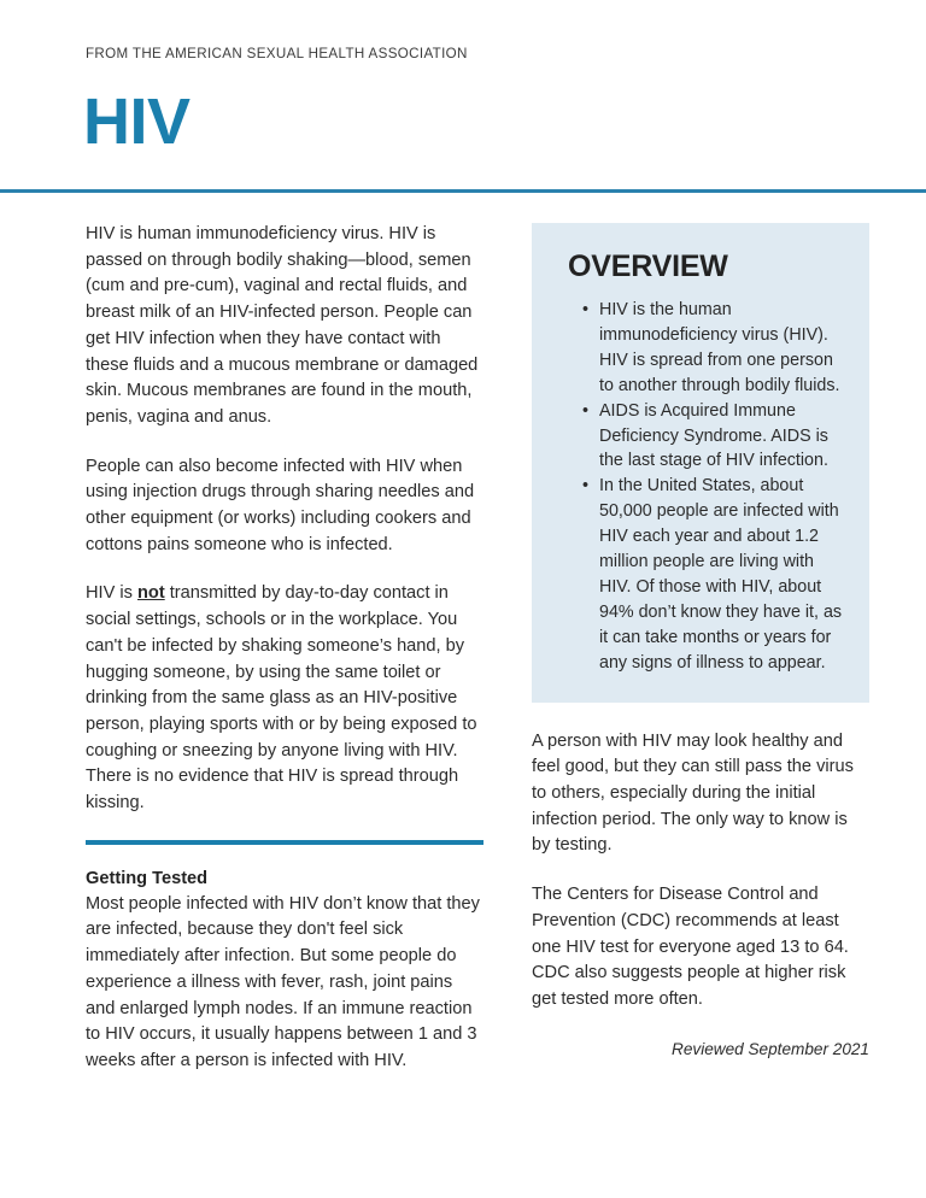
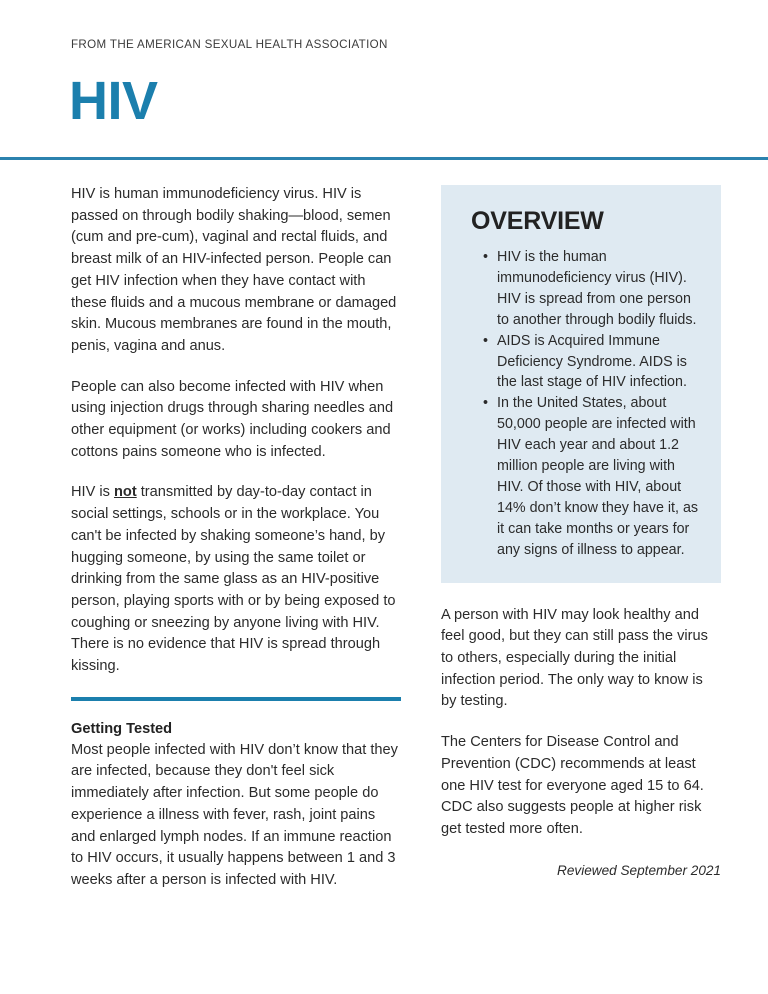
  FROM THE AMERICAN SEXUAL HEALTH ASSOCIATION
  HIV
  HIV is human immunodeficiency virus. HIV is passed on through bodily shaking—blood, semen (cum and pre-cum), vaginal and rectal fluids, and breast milk of an HIV-infected person. People can get HIV infection when they have contact with these fluids and a mucous membrane or damaged skin. Mucous membranes are found in the mouth, penis, vagina and anus.
  People can also become infected with HIV when using injection drugs through sharing needles and other equipment (or works) including cookers and cottons pains someone who is infected.
  HIV is not transmitted by day-to-day contact in social settings, schools or in the workplace. You can't be infected by shaking someone’s hand, by hugging someone, by using the same toilet or drinking from the same glass as an HIV-positive person, playing sports with or by being exposed to coughing or sneezing by anyone living with HIV. There is no evidence that HIV is spread through kissing.
  Getting Tested
  Most people infected with HIV don’t know that they are infected, because they don't feel sick immediately after infection. But some people do experience a illness with fever, rash, joint pains and enlarged lymph nodes. If an immune reaction to HIV occurs, it usually happens between 1 and 3 weeks after a person is infected with HIV.
  OVERVIEW
  HIV is the human immunodeficiency virus (HIV). HIV is spread from one person to another through bodily fluids.
  AIDS is Acquired Immune Deficiency Syndrome. AIDS is the last stage of HIV infection.
- In the United States, about 50,000 people are infected with HIV each year and about 1.2 million people are living with HIV. Of those with HIV, about 94% don’t know they have it, as it can take months or years for any signs of illness to appear.
+ In the United States, about 50,000 people are infected with HIV each year and about 1.2 million people are living with HIV. Of those with HIV, about 14% don’t know they have it, as it can take months or years for any signs of illness to appear.
  A person with HIV may look healthy and feel good, but they can still pass the virus to others, especially during the initial infection period. The only way to know is by testing.
- The Centers for Disease Control and Prevention (CDC) recommends at least one HIV test for everyone aged 13 to 64. CDC also suggests people at higher risk get tested more often.
+ The Centers for Disease Control and Prevention (CDC) recommends at least one HIV test for everyone aged 15 to 64. CDC also suggests people at higher risk get tested more often.
  Reviewed September 2021
